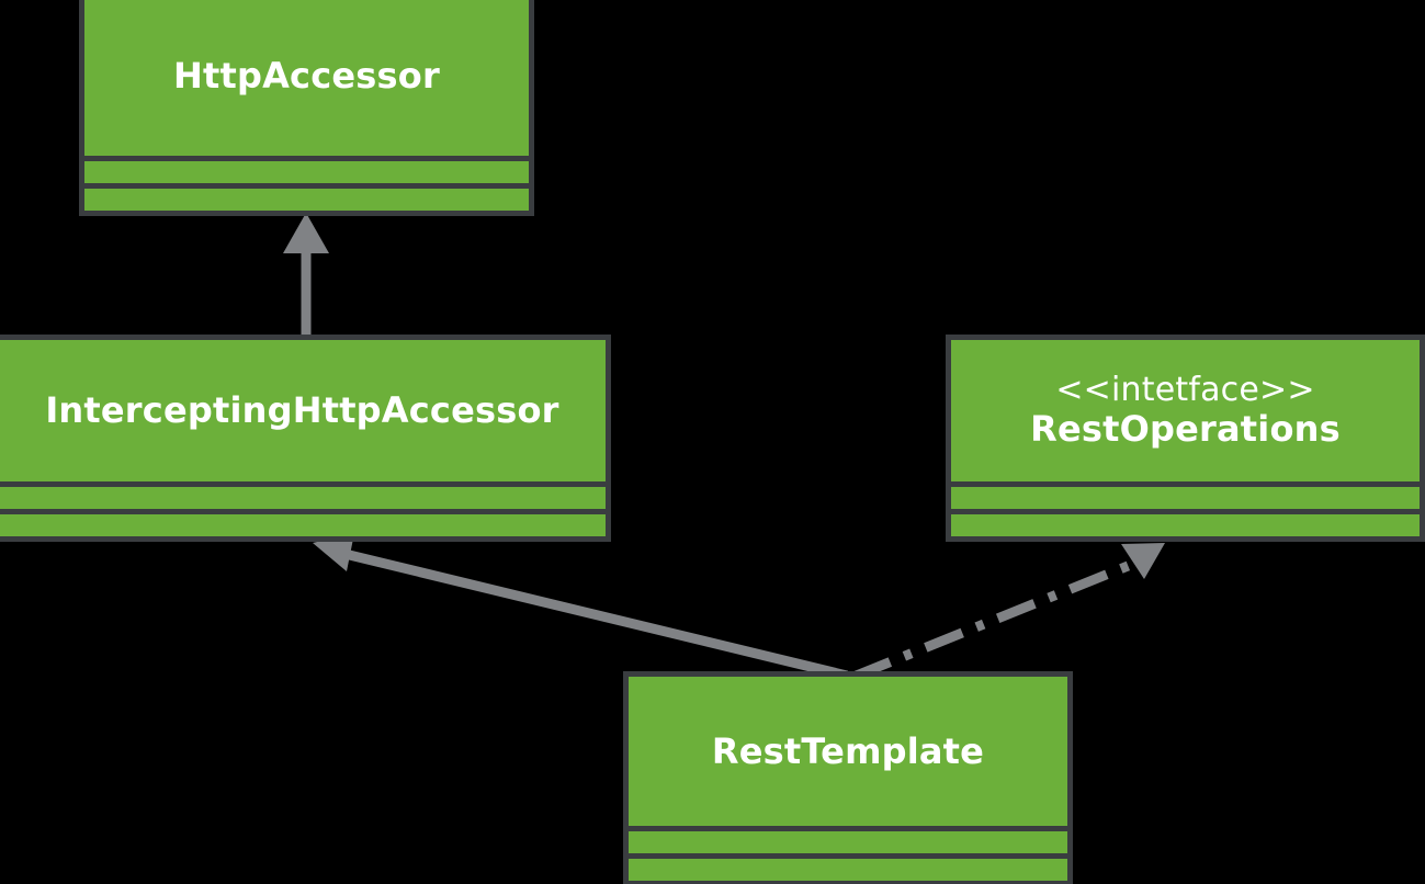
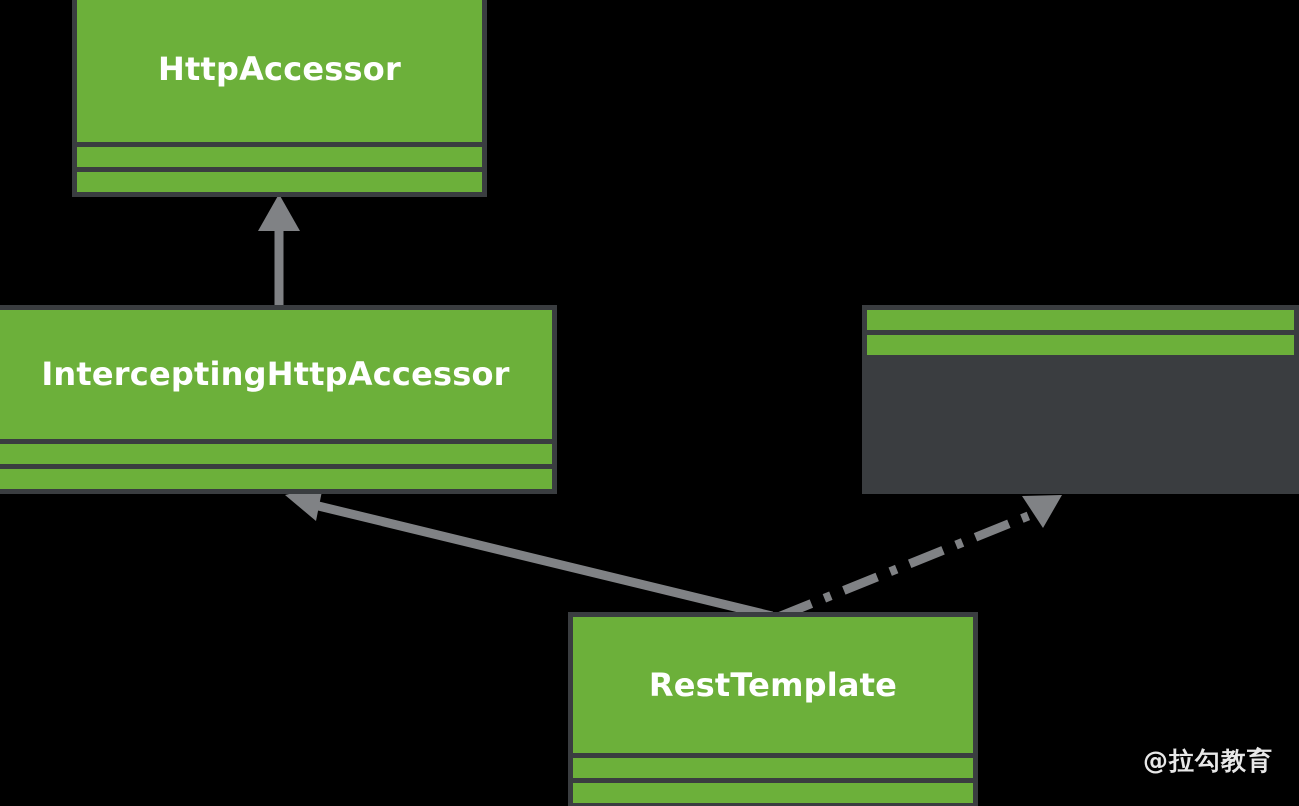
  HttpAccessor
  InterceptingHttpAccessor
- <<intetface>>
- RestOperations
  RestTemplate
+ @拉勾教育
